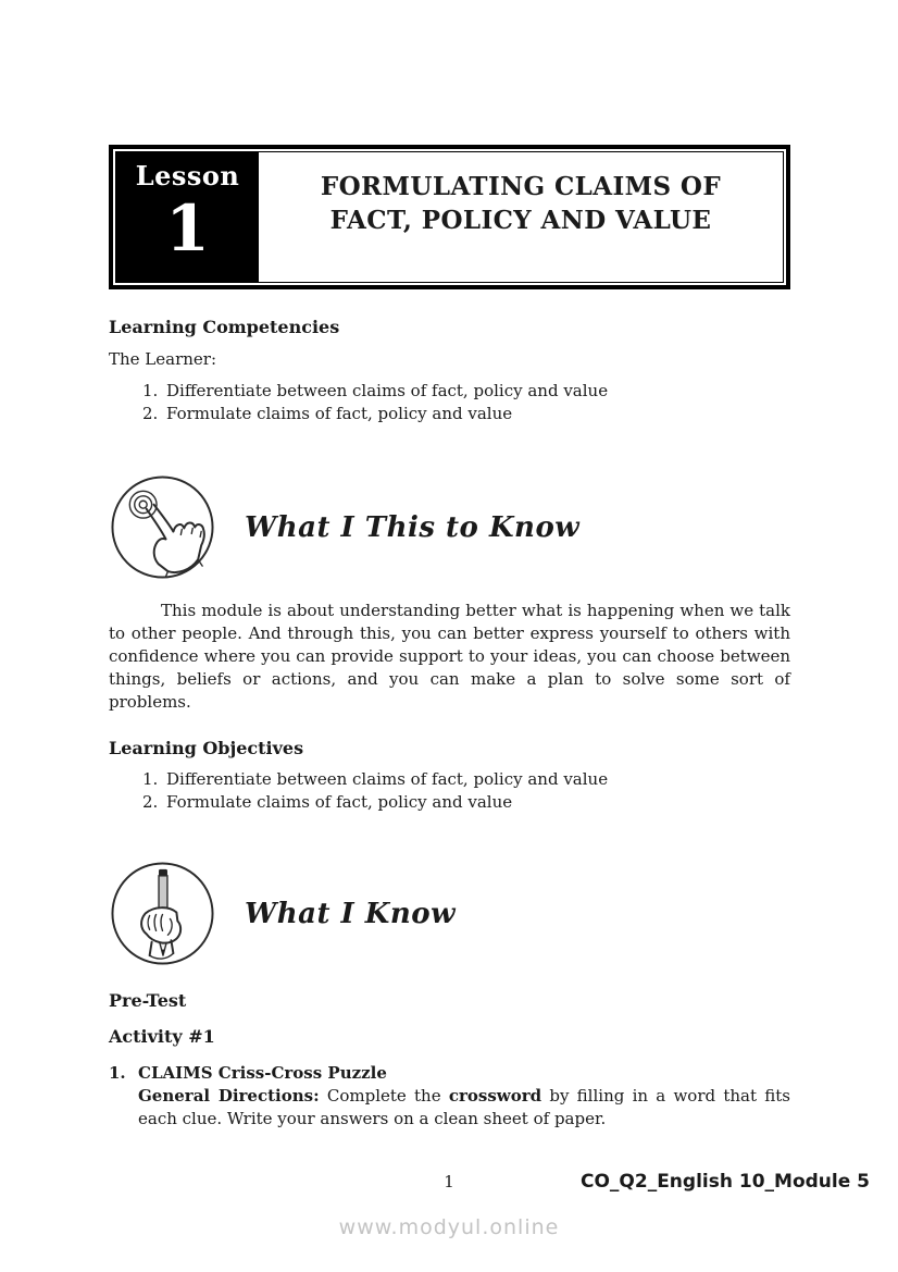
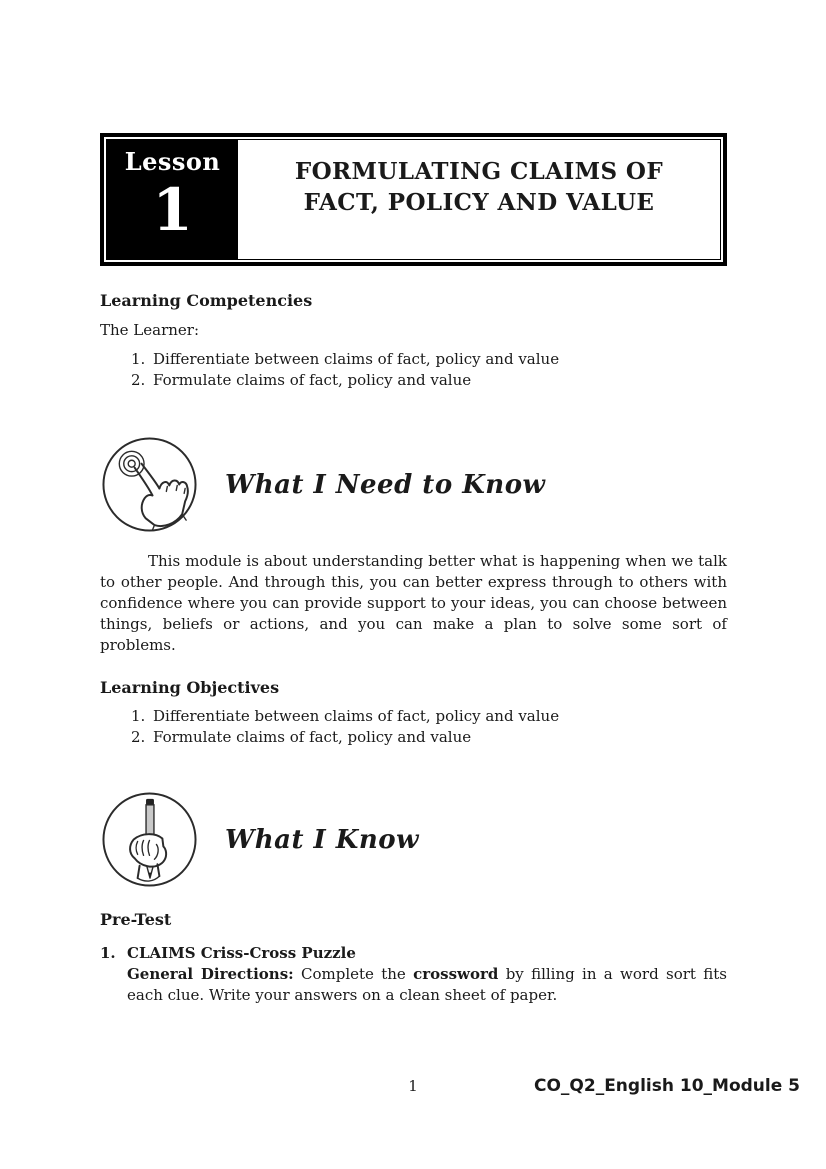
  Lesson
  1
  FORMULATING CLAIMS OF
  FACT, POLICY AND VALUE
  Learning Competencies
  The Learner:
  1.
  Differentiate between claims of fact, policy and value
  2.
  Formulate claims of fact, policy and value
- What I This to Know
+ What I Need to Know
- This module is about understanding better what is happening when we talk to other people. And through this, you can better express yourself to others with confidence where you can provide support to your ideas, you can choose between things, beliefs or actions, and you can make a plan to solve some sort of problems.
+ This module is about understanding better what is happening when we talk to other people. And through this, you can better express through to others with confidence where you can provide support to your ideas, you can choose between things, beliefs or actions, and you can make a plan to solve some sort of problems.
  Learning Objectives
  1.
  Differentiate between claims of fact, policy and value
  2.
  Formulate claims of fact, policy and value
  What I Know
  Pre-Test
- Activity #1
  1.
  CLAIMS Criss-Cross Puzzle
- General Directions: Complete the crossword by filling in a word that fits each clue. Write your answers on a clean sheet of paper.
+ General Directions: Complete the crossword by filling in a word sort fits each clue. Write your answers on a clean sheet of paper.
  1
  CO_Q2_English 10_Module 5
- www.modyul.online
